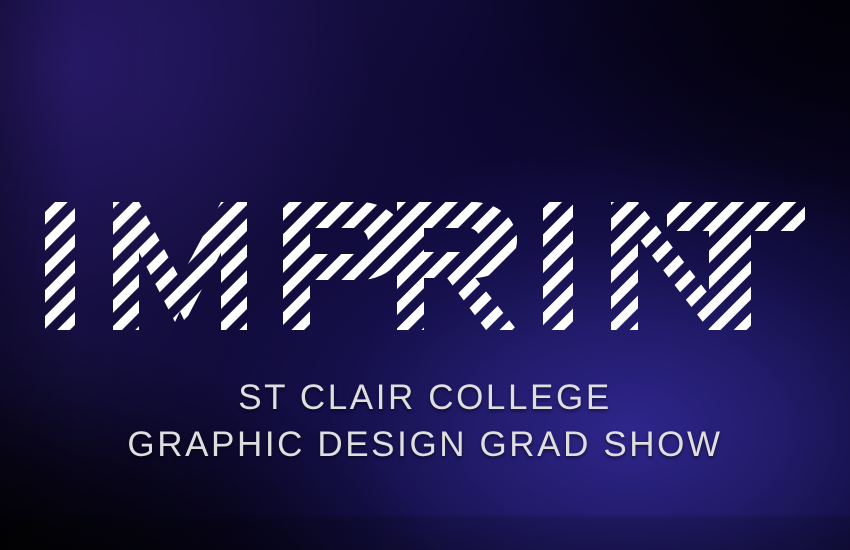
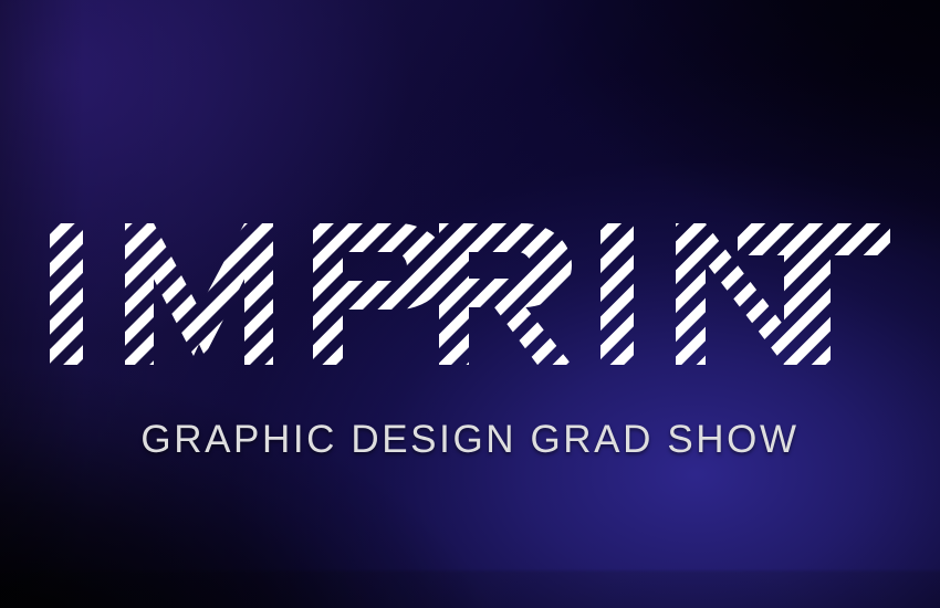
- ST CLAIR COLLEGE
  GRAPHIC DESIGN GRAD SHOW
